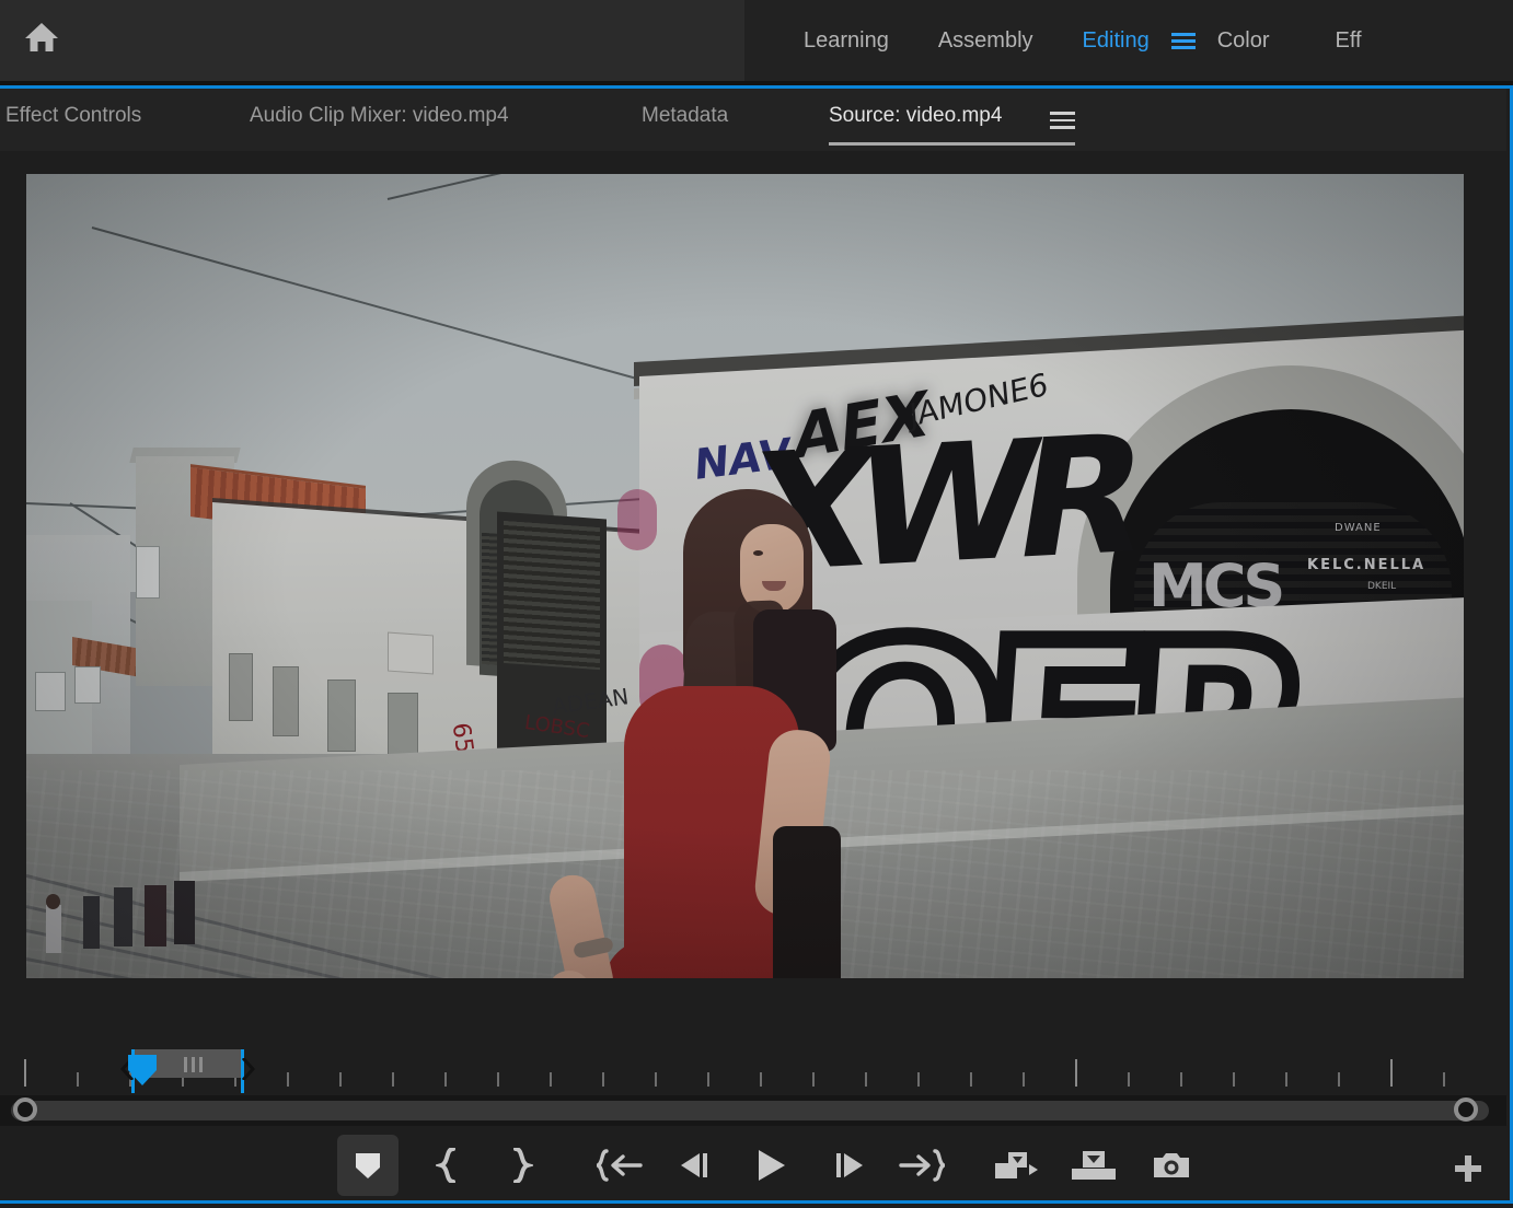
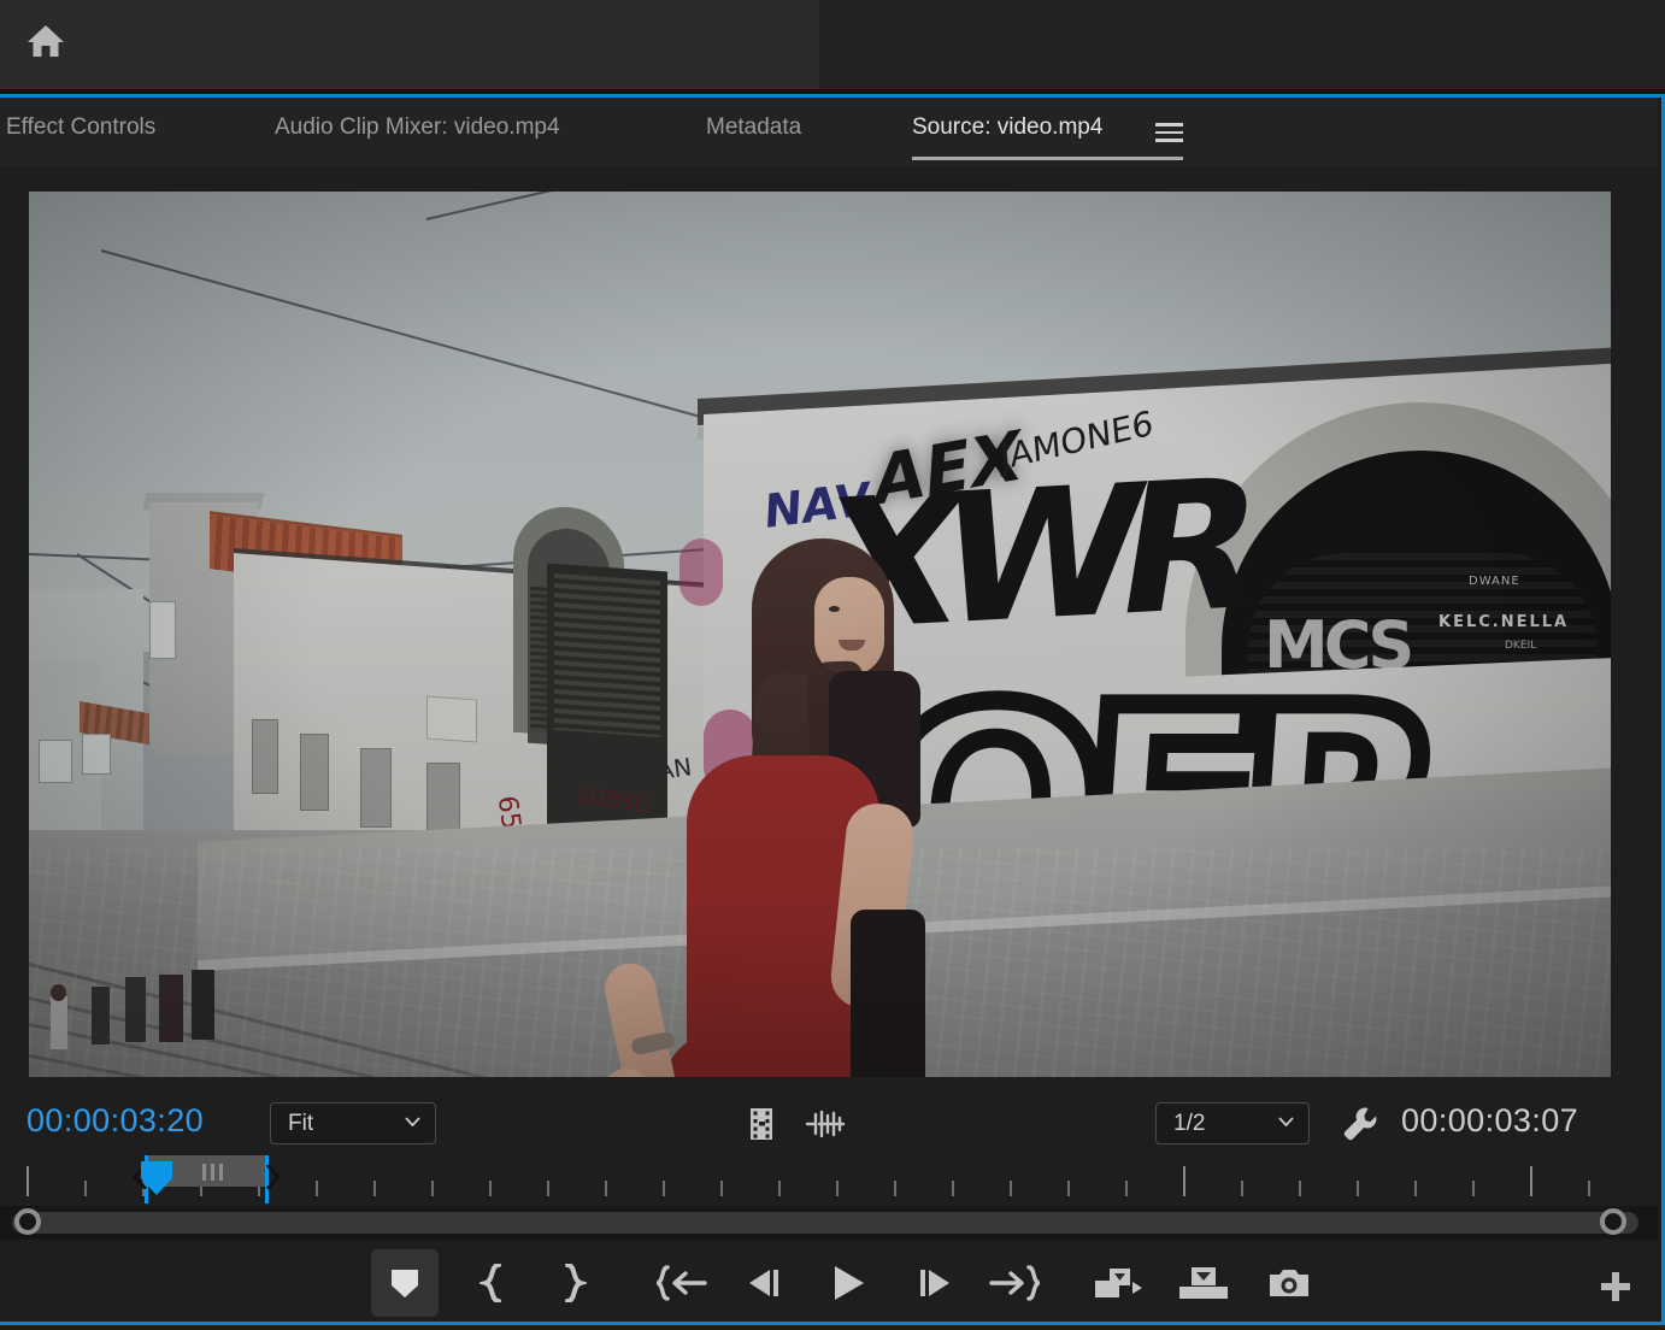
- Learning
- Assembly
- Editing
- Color
- Eff
  Effect Controls
  Audio Clip Mixer: video.mp4
  Metadata
  Source: video.mp4
+ 00:00:03:20
+ Fit
+ 1/2
+ 00:00:03:07
